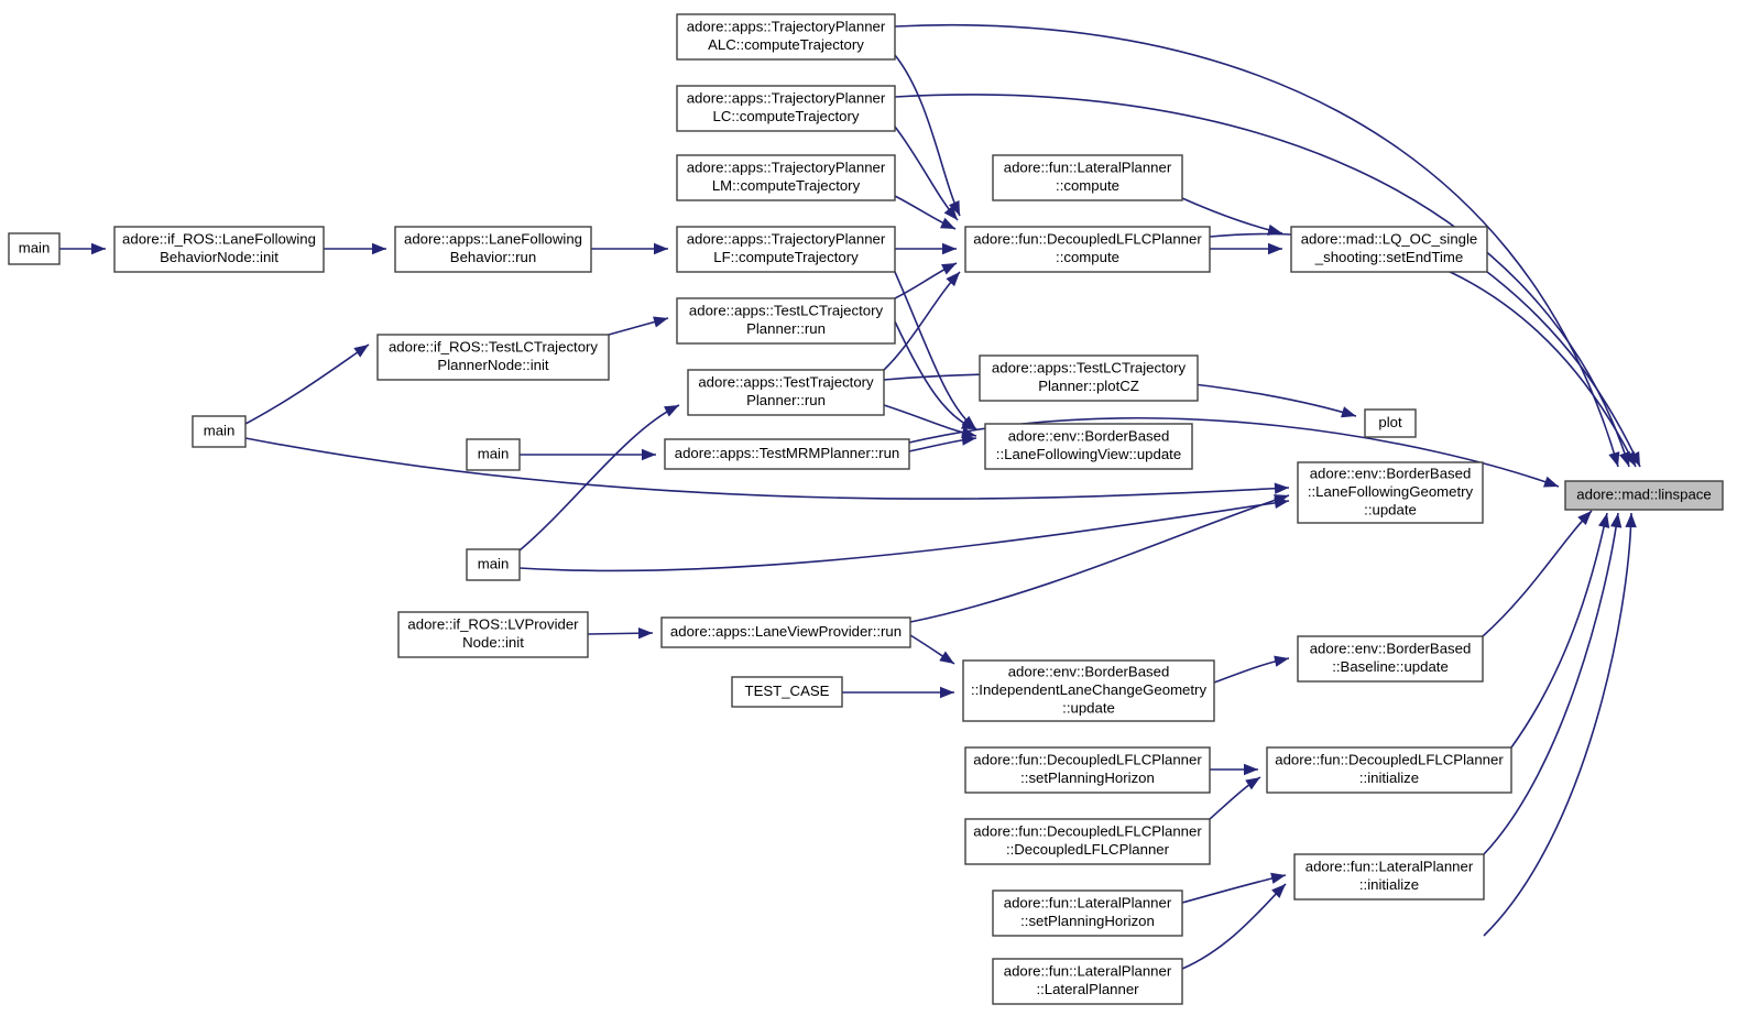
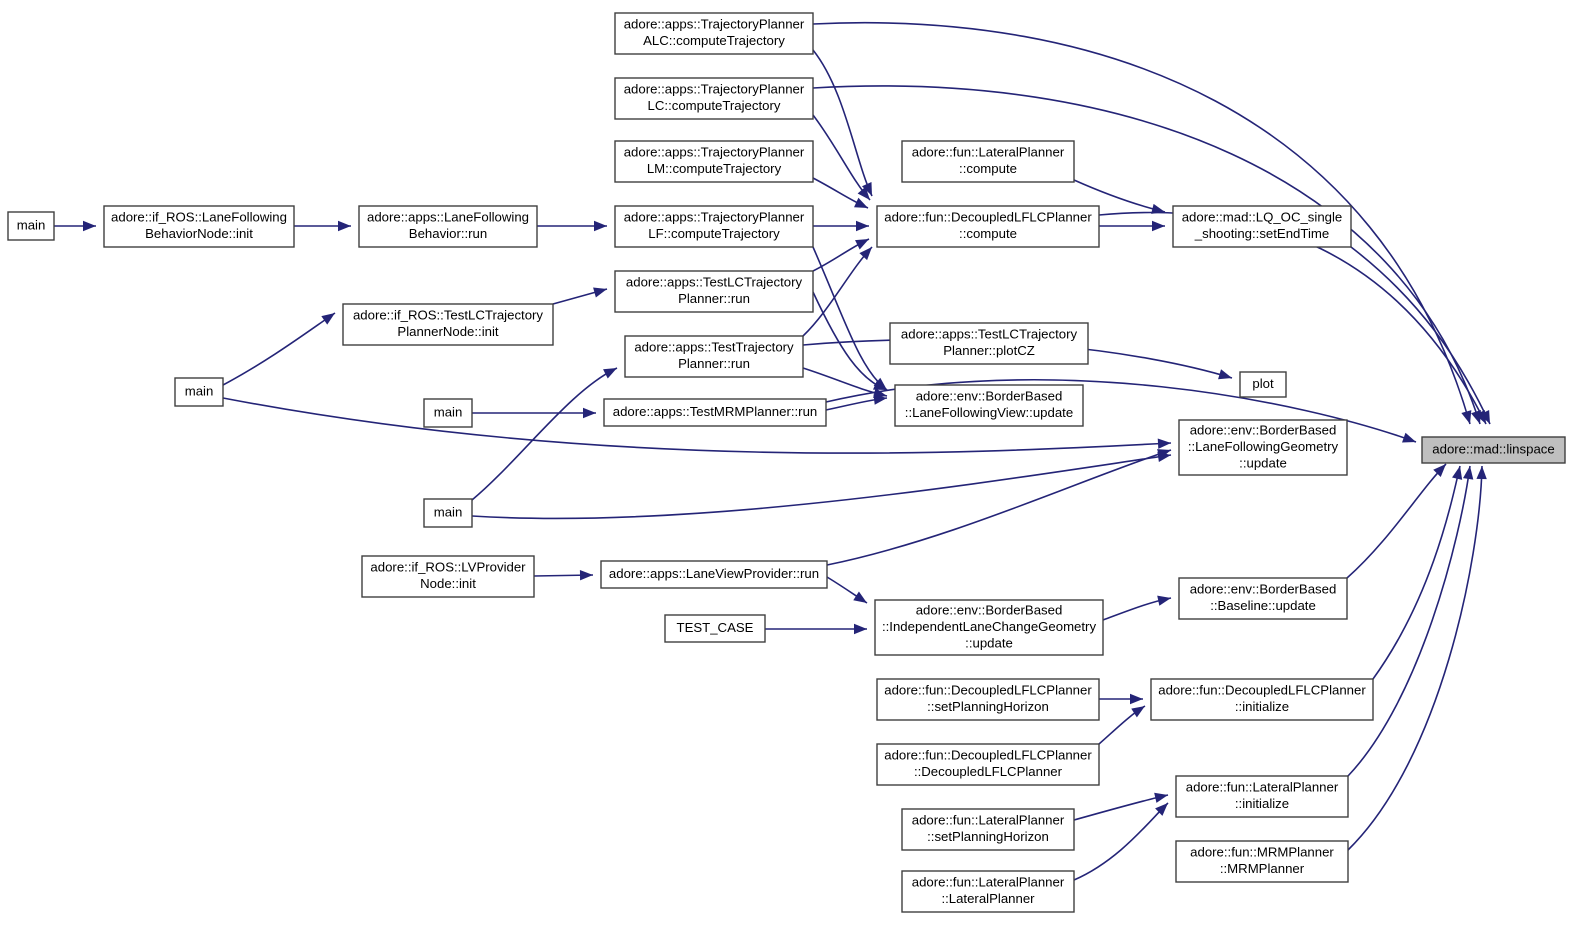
  main
  adore::if_ROS::LaneFollowing
  BehaviorNode::init
  adore::apps::LaneFollowing
  Behavior::run
  adore::apps::TrajectoryPlanner
  ALC::computeTrajectory
  adore::apps::TrajectoryPlanner
  LC::computeTrajectory
  adore::apps::TrajectoryPlanner
  LM::computeTrajectory
  adore::apps::TrajectoryPlanner
  LF::computeTrajectory
  adore::fun::LateralPlanner
  ::compute
  adore::fun::DecoupledLFLCPlanner
  ::compute
  adore::mad::LQ_OC_single
  _shooting::setEndTime
  adore::apps::TestLCTrajectory
  Planner::run
  adore::if_ROS::TestLCTrajectory
  PlannerNode::init
  adore::apps::TestTrajectory
  Planner::run
  adore::apps::TestLCTrajectory
  Planner::plotCZ
  main
  main
  adore::apps::TestMRMPlanner::run
  adore::env::BorderBased
  ::LaneFollowingView::update
  plot
  adore::env::BorderBased
  ::LaneFollowingGeometry
  ::update
  adore::mad::linspace
  main
  adore::if_ROS::LVProvider
  Node::init
  adore::apps::LaneViewProvider::run
  TEST_CASE
  adore::env::BorderBased
  ::IndependentLaneChangeGeometry
  ::update
  adore::env::BorderBased
  ::Baseline::update
  adore::fun::DecoupledLFLCPlanner
  ::setPlanningHorizon
  adore::fun::DecoupledLFLCPlanner
  ::initialize
  adore::fun::DecoupledLFLCPlanner
  ::DecoupledLFLCPlanner
  adore::fun::LateralPlanner
  ::setPlanningHorizon
  adore::fun::LateralPlanner
  ::initialize
+ adore::fun::MRMPlanner
+ ::MRMPlanner
  adore::fun::LateralPlanner
  ::LateralPlanner
